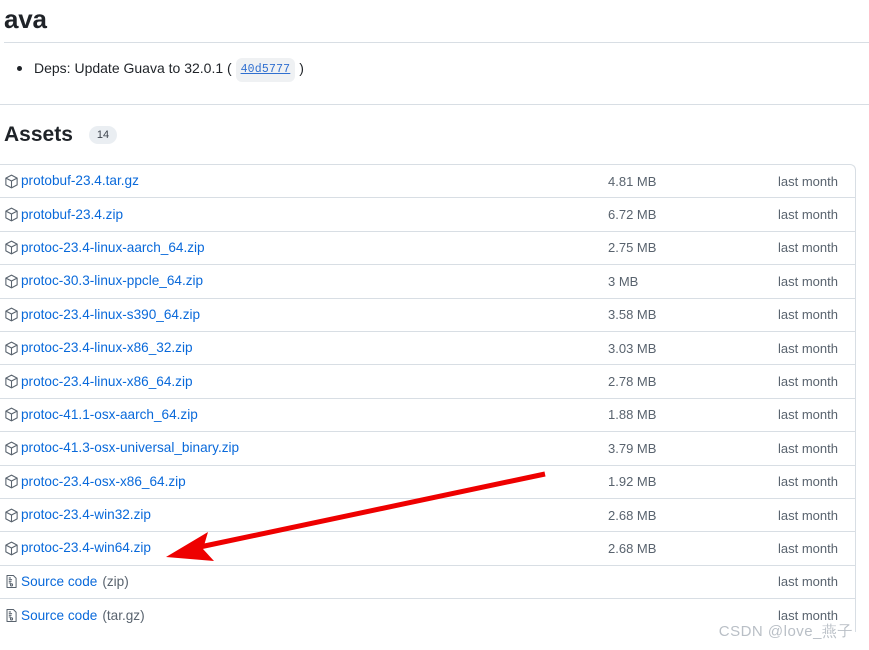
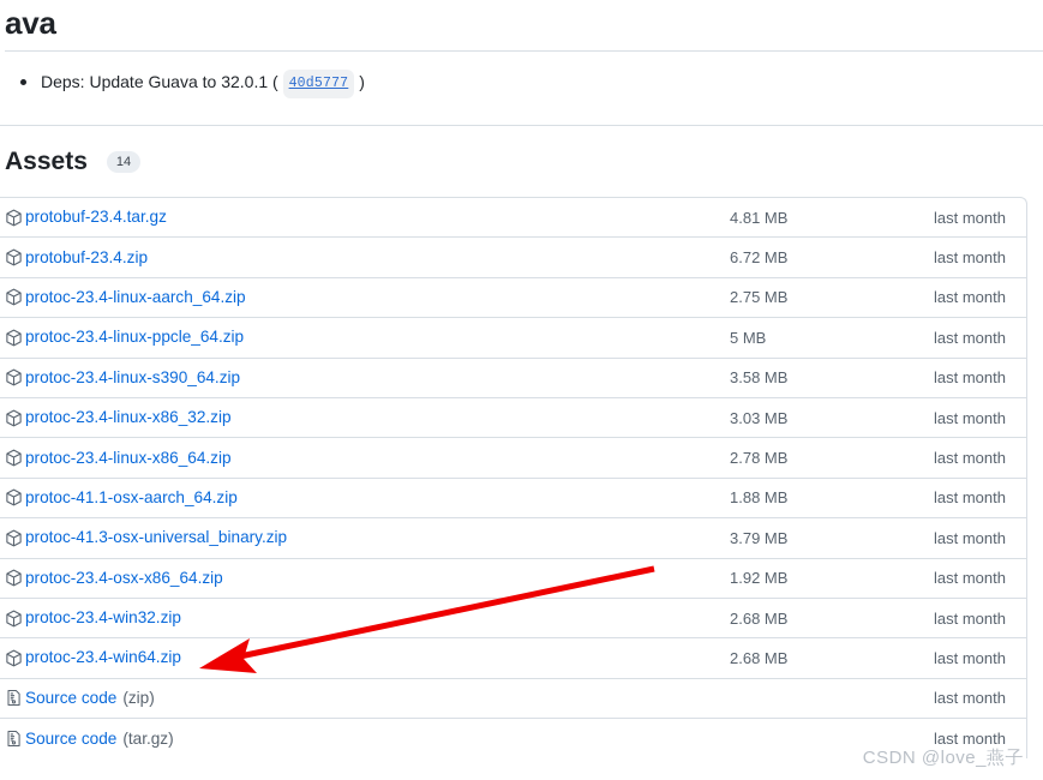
  ava
  Deps: Update Guava to 32.0.1 ( 40d5777 )
  Assets
  14
  protobuf-23.4.tar.gz
  4.81 MB
  last month
  protobuf-23.4.zip
  6.72 MB
  last month
  protoc-23.4-linux-aarch_64.zip
  2.75 MB
  last month
- protoc-30.3-linux-ppcle_64.zip
+ protoc-23.4-linux-ppcle_64.zip
- 3 MB
+ 5 MB
  last month
  protoc-23.4-linux-s390_64.zip
  3.58 MB
  last month
  protoc-23.4-linux-x86_32.zip
  3.03 MB
  last month
  protoc-23.4-linux-x86_64.zip
  2.78 MB
  last month
  protoc-41.1-osx-aarch_64.zip
  1.88 MB
  last month
  protoc-41.3-osx-universal_binary.zip
  3.79 MB
  last month
  protoc-23.4-osx-x86_64.zip
  1.92 MB
  last month
  protoc-23.4-win32.zip
  2.68 MB
  last month
  protoc-23.4-win64.zip
  2.68 MB
  last month
  Source code
  (zip)
  last month
  Source code
  (tar.gz)
  last month
  CSDN @love_燕子
